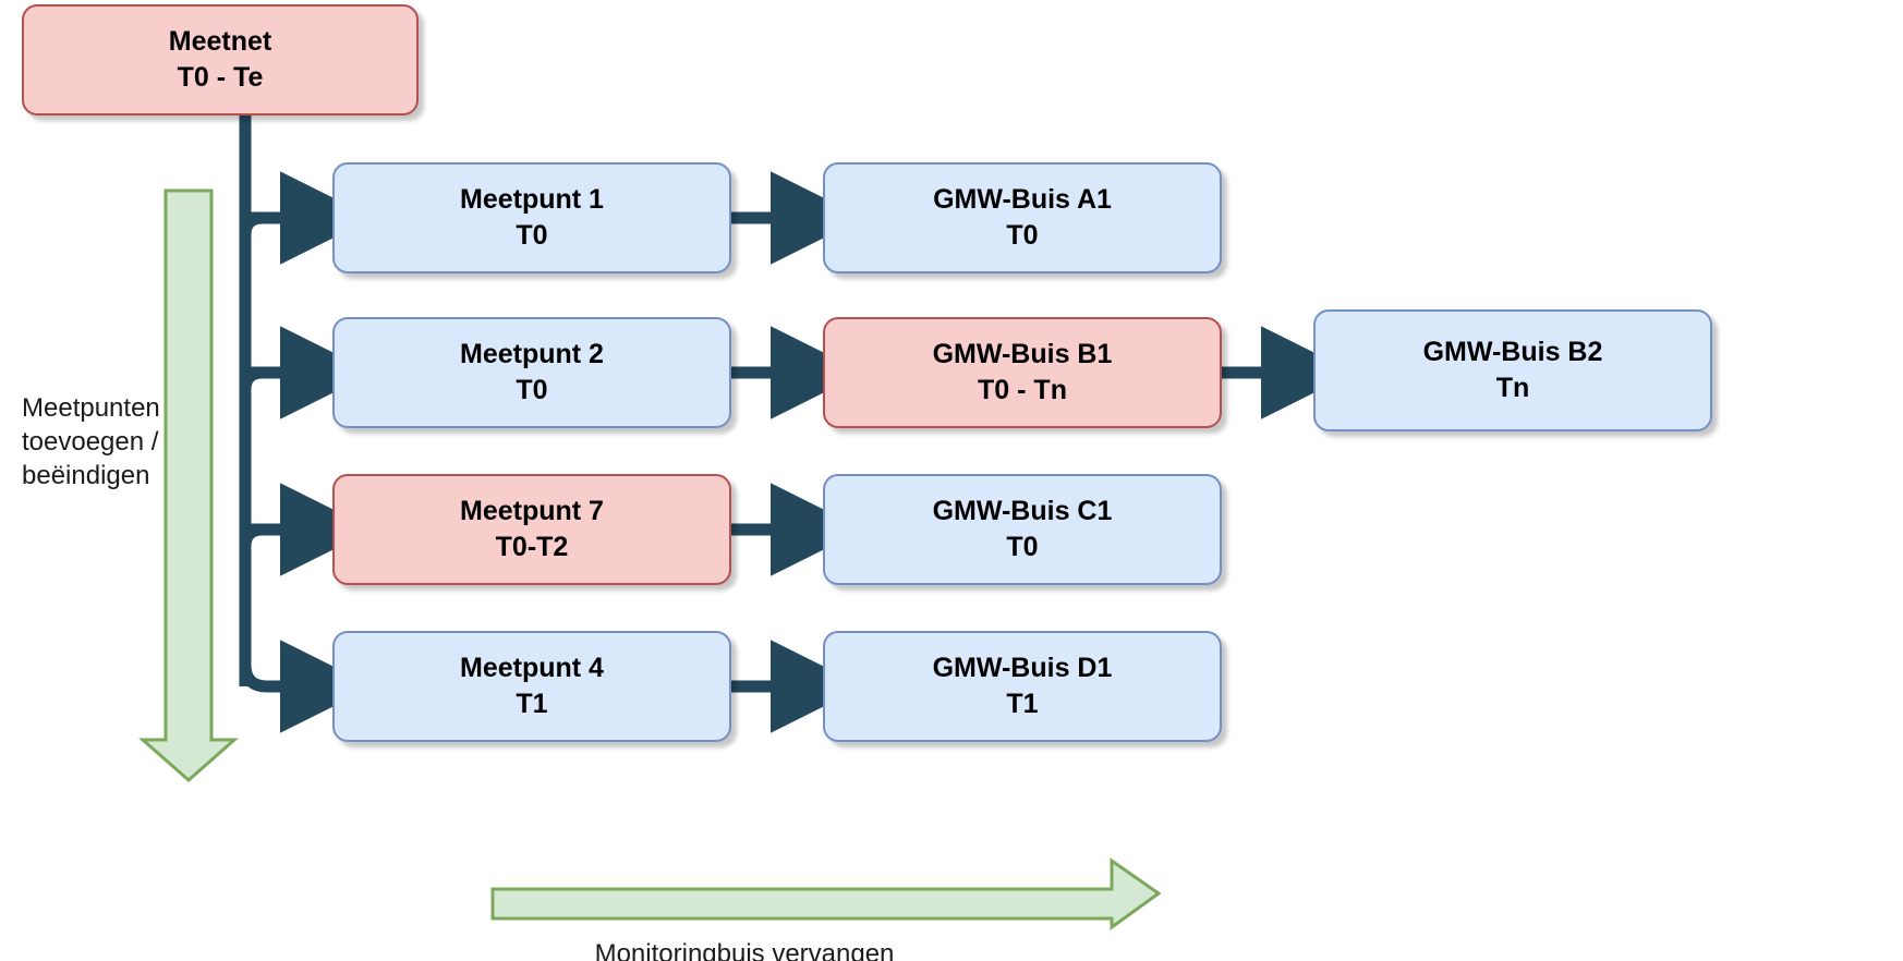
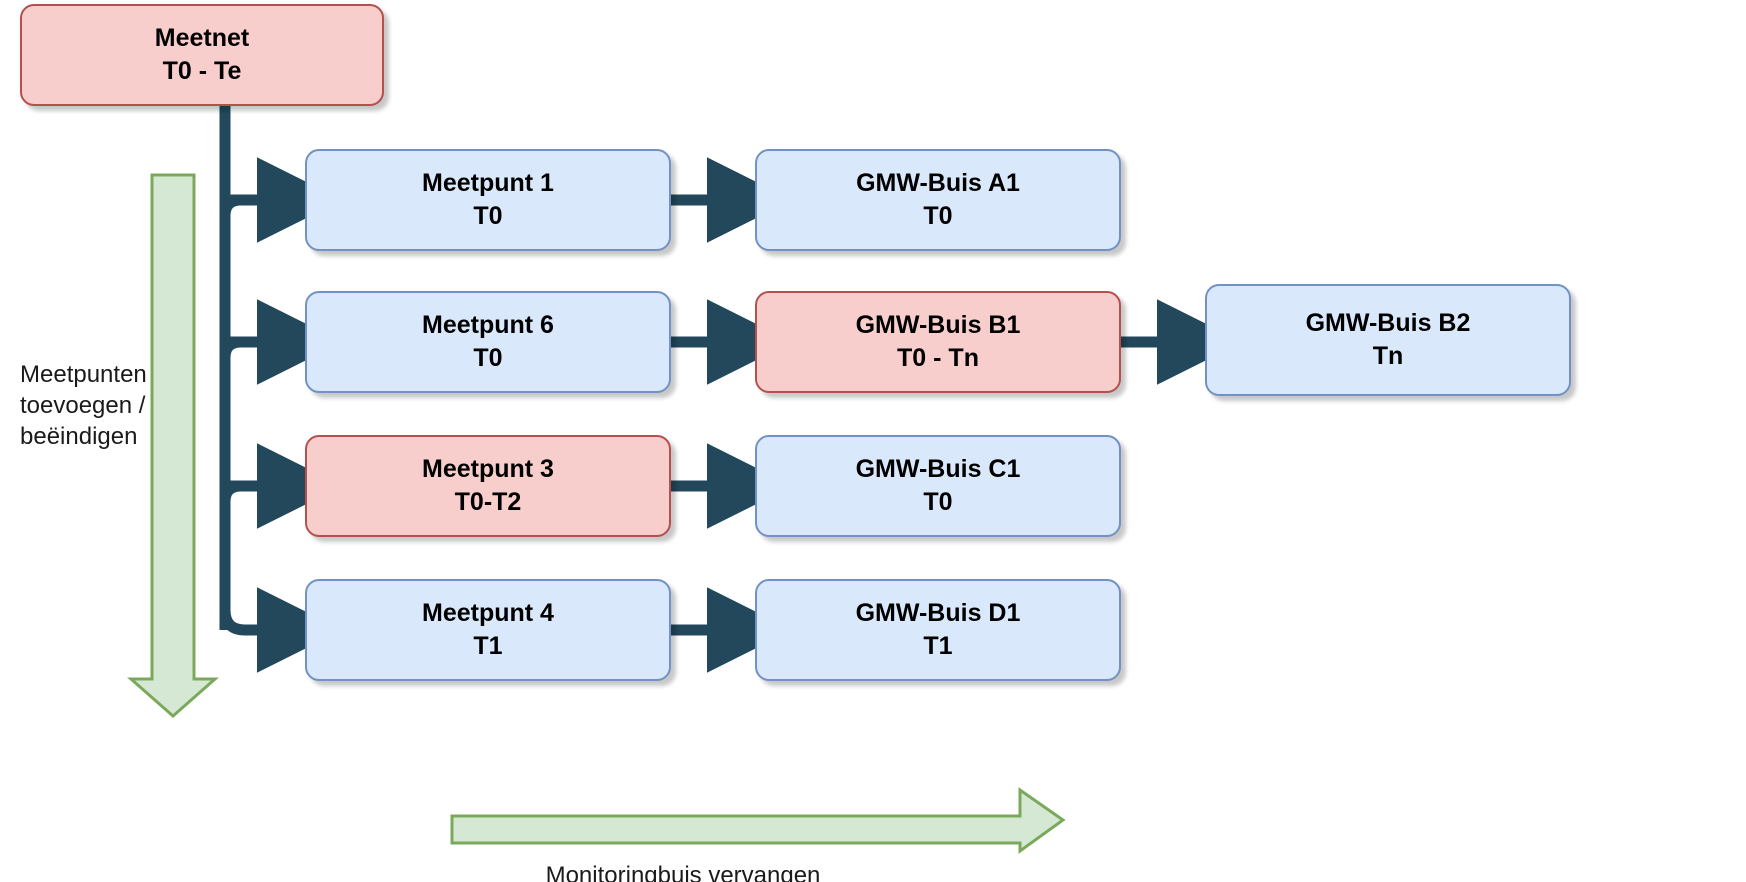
  Meetnet
  T0 - Te
  Meetpunt 1
  T0
- Meetpunt 2
+ Meetpunt 6
  T0
- Meetpunt 7
+ Meetpunt 3
  T0-T2
  Meetpunt 4
  T1
  GMW-Buis A1
  T0
  GMW-Buis B1
  T0 - Tn
  GMW-Buis C1
  T0
  GMW-Buis D1
  T1
  GMW-Buis B2
  Tn
  Meetpunten
  toevoegen /
  beëindigen
  Monitoringbuis vervangen
